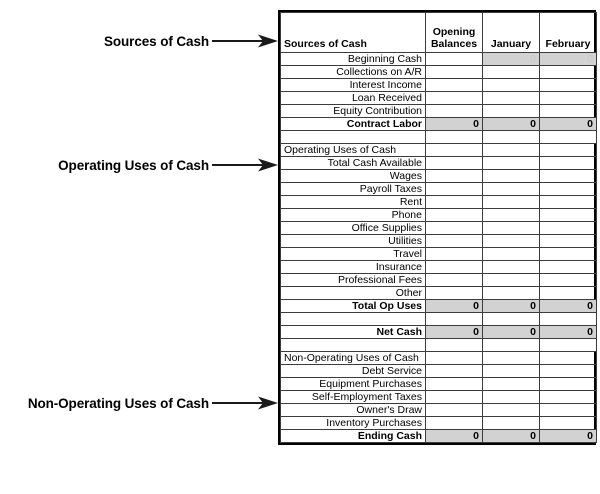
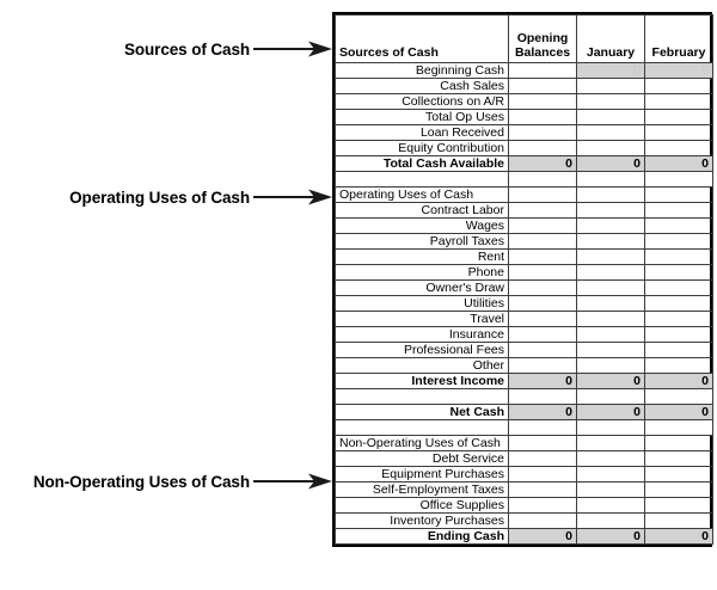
  Sources of Cash
  Operating Uses of Cash
  Non-Operating Uses of Cash
  Sources of Cash	Opening Balances	January	February
  Beginning Cash		0	0
+ Cash Sales
  Collections on A/R
- Interest Income
+ Total Op Uses
  Loan Received
  Equity Contribution
- Contract Labor	0	0	0
+ Total Cash Available	0	0	0
  Operating Uses of Cash
- Total Cash Available
+ Contract Labor
  Wages
  Payroll Taxes
  Rent
  Phone
- Office Supplies
+ Owner's Draw
  Utilities
  Travel
  Insurance
  Professional Fees
  Other
- Total Op Uses	0	0	0
+ Interest Income	0	0	0
  Net Cash	0	0	0
  Non-Operating Uses of Cash
  Debt Service
  Equipment Purchases
  Self-Employment Taxes
- Owner's Draw
+ Office Supplies
  Inventory Purchases
  Ending Cash	0	0	0
